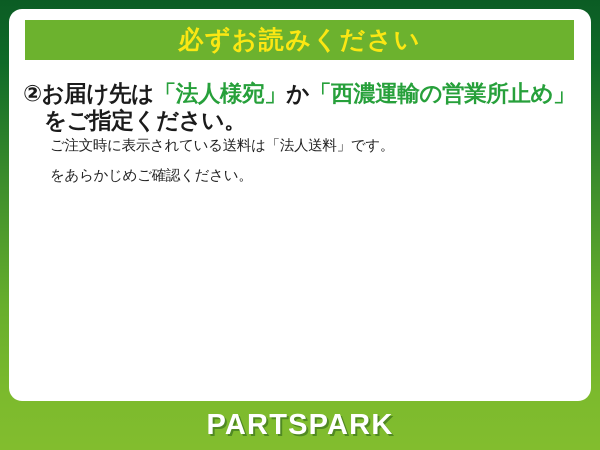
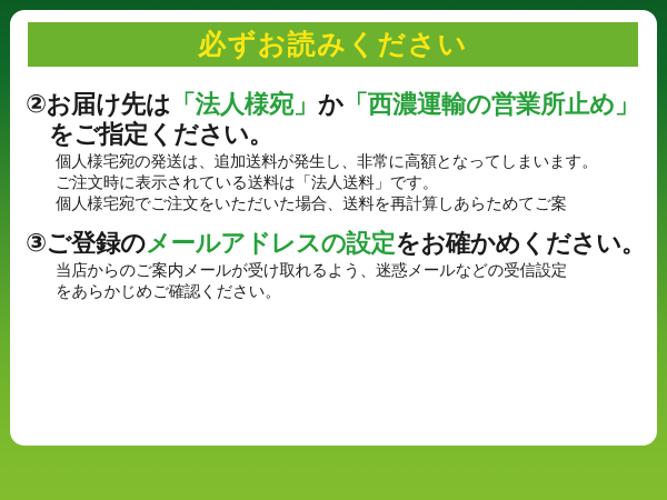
  必ずお読みください
  ②お届け先は「法人様宛」か「西濃運輸の営業所止め」
  をご指定ください。
+ 個人様宅宛の発送は、追加送料が発生し、非常に高額となってしまいます。
  ご注文時に表示されている送料は「法人送料」です。
+ 個人様宅宛でご注文をいただいた場合、送料を再計算しあらためてご案
+ ③ご登録のメールアドレスの設定をお確かめください。
+ 当店からのご案内メールが受け取れるよう、迷惑メールなどの受信設定
  をあらかじめご確認ください。
- PARTSPARK
